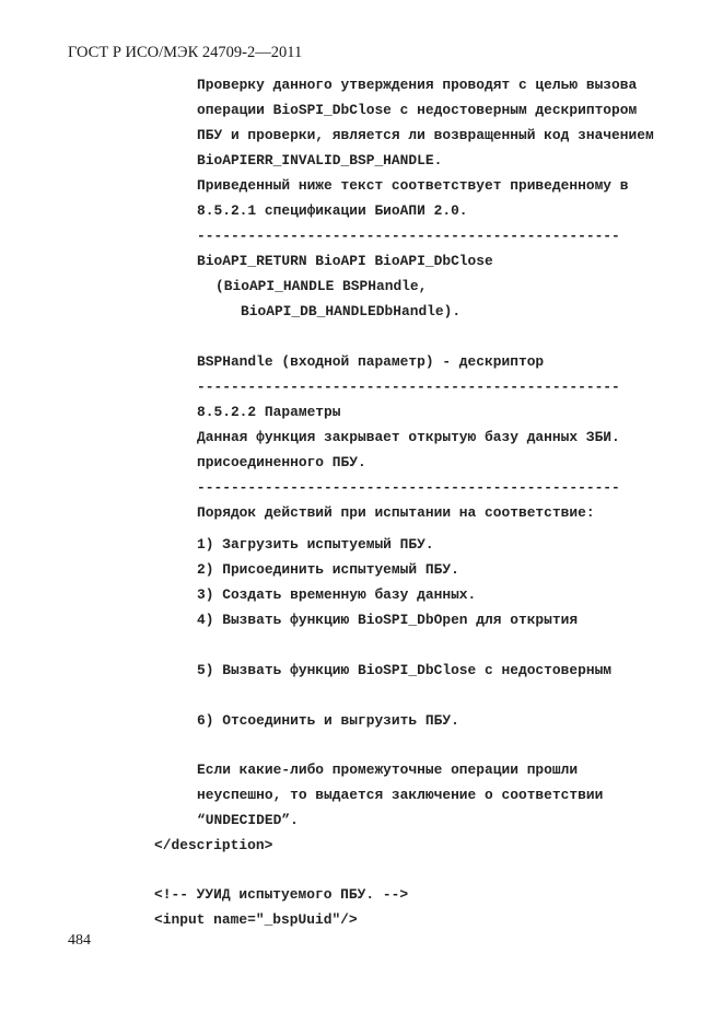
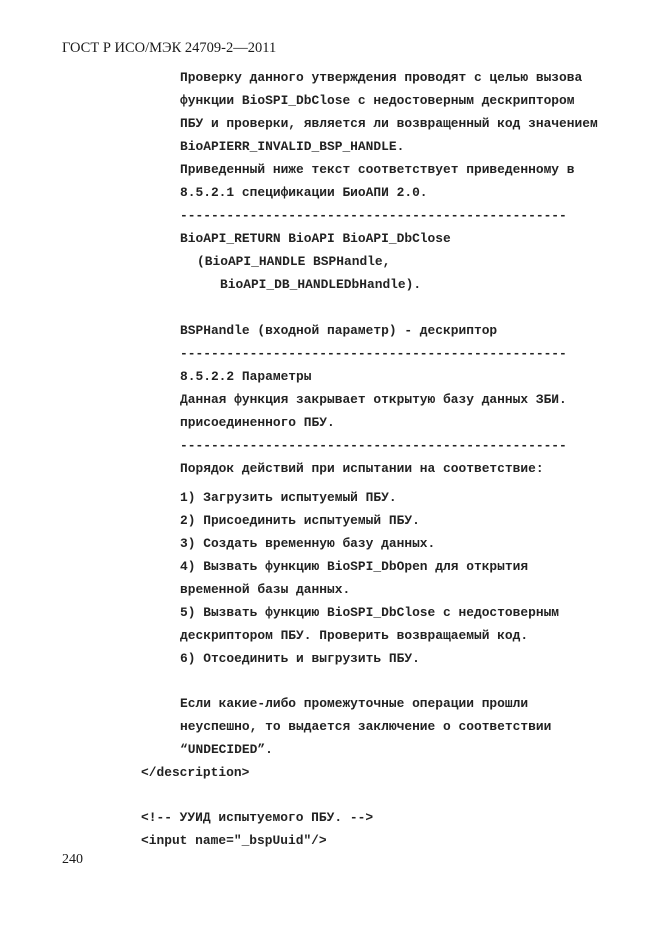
  ГОСТ Р ИСО/МЭК 24709-2—2011
  Проверку данного утверждения проводят с целью вызова
- операции BioSPI_DbClose с недостоверным дескриптором
+ функции BioSPI_DbClose с недостоверным дескриптором
  ПБУ и проверки, является ли возвращенный код значением
  BioAPIERR_INVALID_BSP_HANDLE.
  Приведенный ниже текст соответствует приведенному в
  8.5.2.1 спецификации БиоАПИ 2.0.
  --------------------------------------------------
  BioAPI_RETURN BioAPI BioAPI_DbClose
  (BioAPI_HANDLE BSPHandle,
  BioAPI_DB_HANDLEDbHandle).
  BSPHandle (входной параметр) - дескриптор
  --------------------------------------------------
  8.5.2.2 Параметры
  Данная функция закрывает открытую базу данных ЗБИ.
  присоединенного ПБУ.
  --------------------------------------------------
  Порядок действий при испытании на соответствие:
  1) Загрузить испытуемый ПБУ.
  2) Присоединить испытуемый ПБУ.
  3) Создать временную базу данных.
  4) Вызвать функцию BioSPI_DbOpen для открытия
+ временной базы данных.
  5) Вызвать функцию BioSPI_DbClose с недостоверным
+ дескриптором ПБУ. Проверить возвращаемый код.
  6) Отсоединить и выгрузить ПБУ.
  Если какие-либо промежуточные операции прошли
  неуспешно, то выдается заключение о соответствии
  “UNDECIDED”.
  </description>
  <!-- УУИД испытуемого ПБУ. -->
  <input name="_bspUuid"/>
- 484
+ 240
